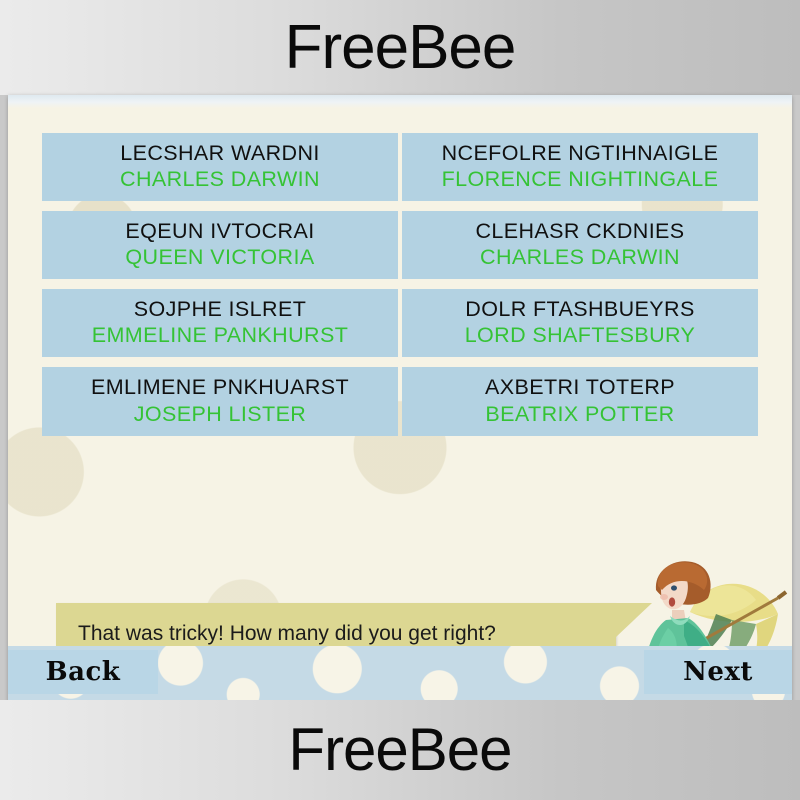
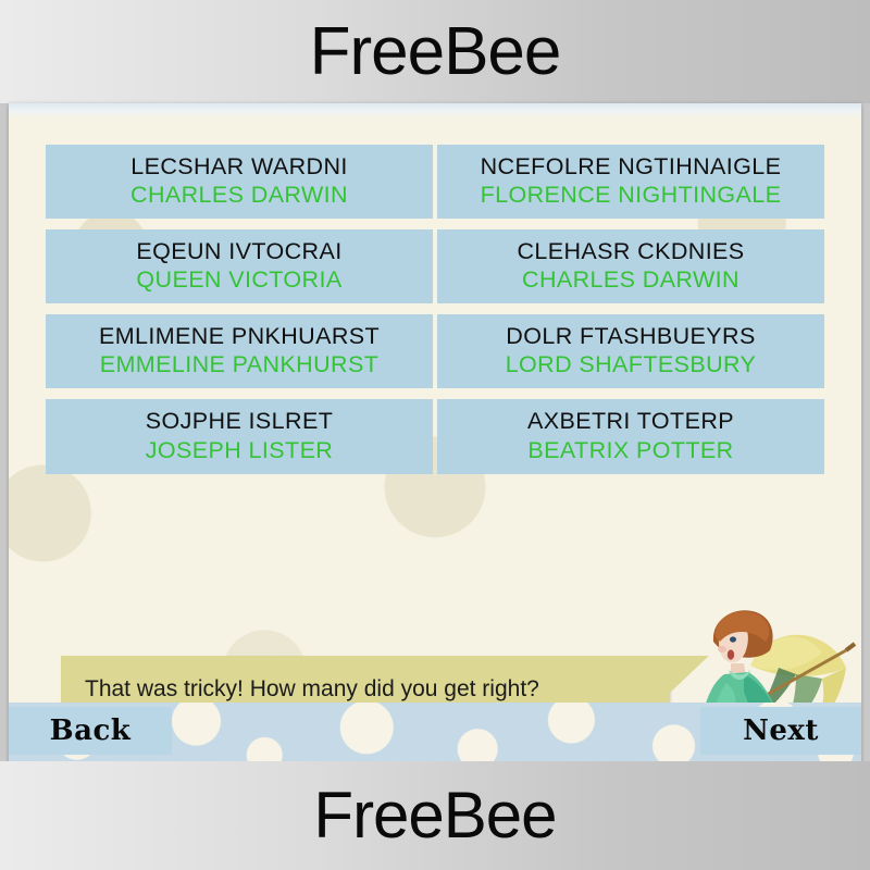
  FreeBee
  LECSHAR WARDNI
  CHARLES DARWIN
  NCEFOLRE NGTIHNAIGLE
  FLORENCE NIGHTINGALE
  EQEUN IVTOCRAI
  QUEEN VICTORIA
  CLEHASR CKDNIES
  CHARLES DARWIN
- SOJPHE ISLRET
+ EMLIMENE PNKHUARST
  EMMELINE PANKHURST
  DOLR FTASHBUEYRS
  LORD SHAFTESBURY
- EMLIMENE PNKHUARST
+ SOJPHE ISLRET
  JOSEPH LISTER
  AXBETRI TOTERP
  BEATRIX POTTER
  That was tricky! How many did you get right?
  Back
  Next
  FreeBee
